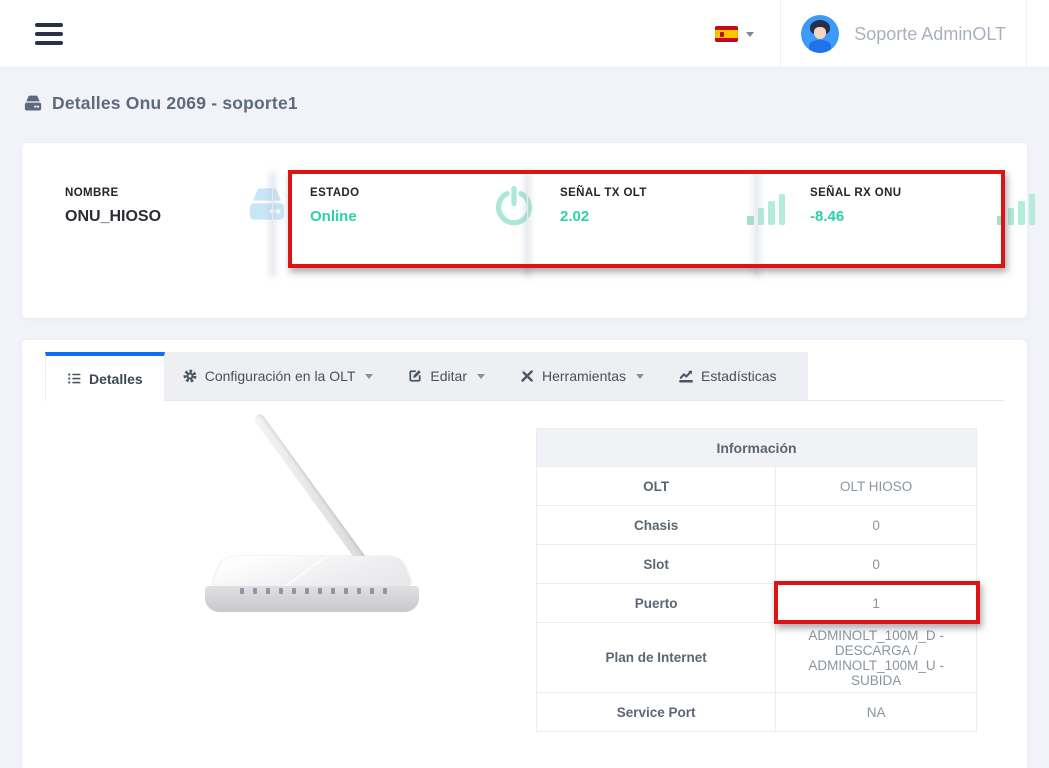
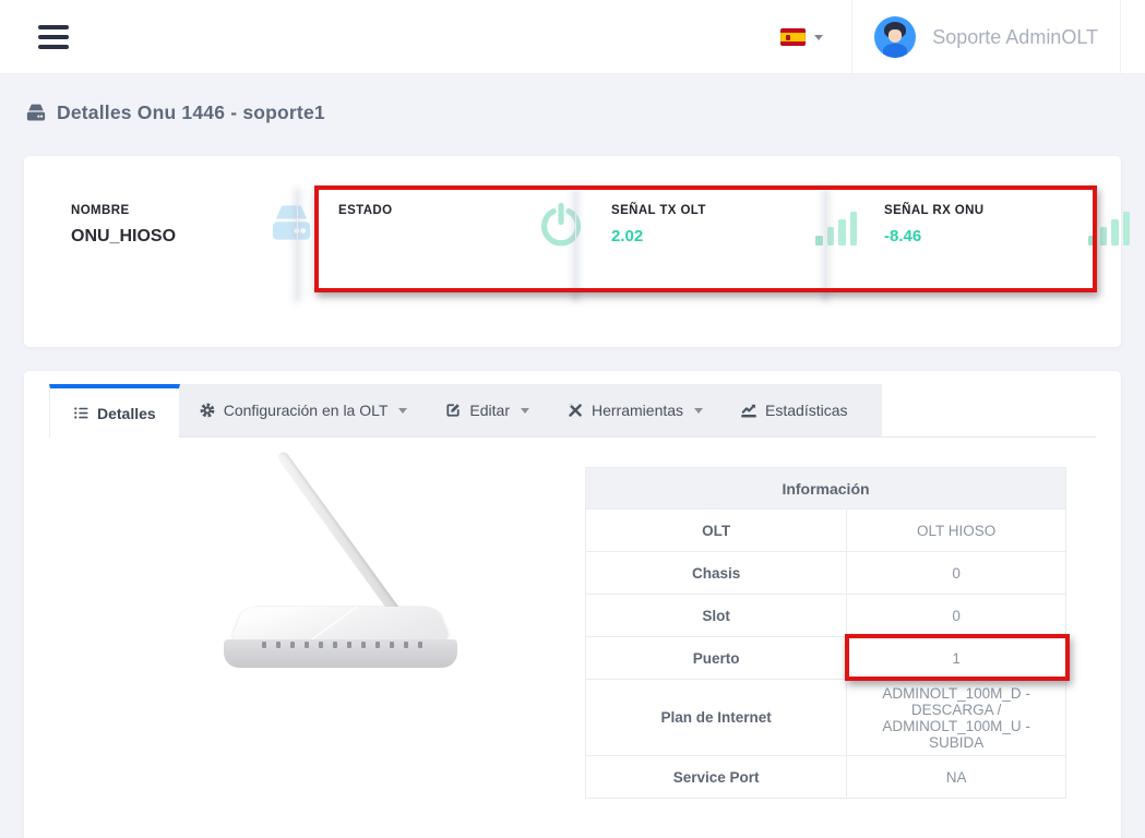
  Soporte AdminOLT
- Detalles Onu 2069 - soporte1
+ Detalles Onu 1446 - soporte1
  NOMBRE
  ONU_HIOSO
  ESTADO
- Online
  SEÑAL TX OLT
  2.02
  SEÑAL RX ONU
  -8.46
  Detalles
  Configuración en la OLT
  Editar
  Herramientas
  Estadísticas
  Información
  OLT	OLT HIOSO
  Chasis	0
  Slot	0
  Puerto	1
  Plan de Internet	ADMINOLT_100M_D - DESCARGA / ADMINOLT_100M_U - SUBIDA
  Service Port	NA
